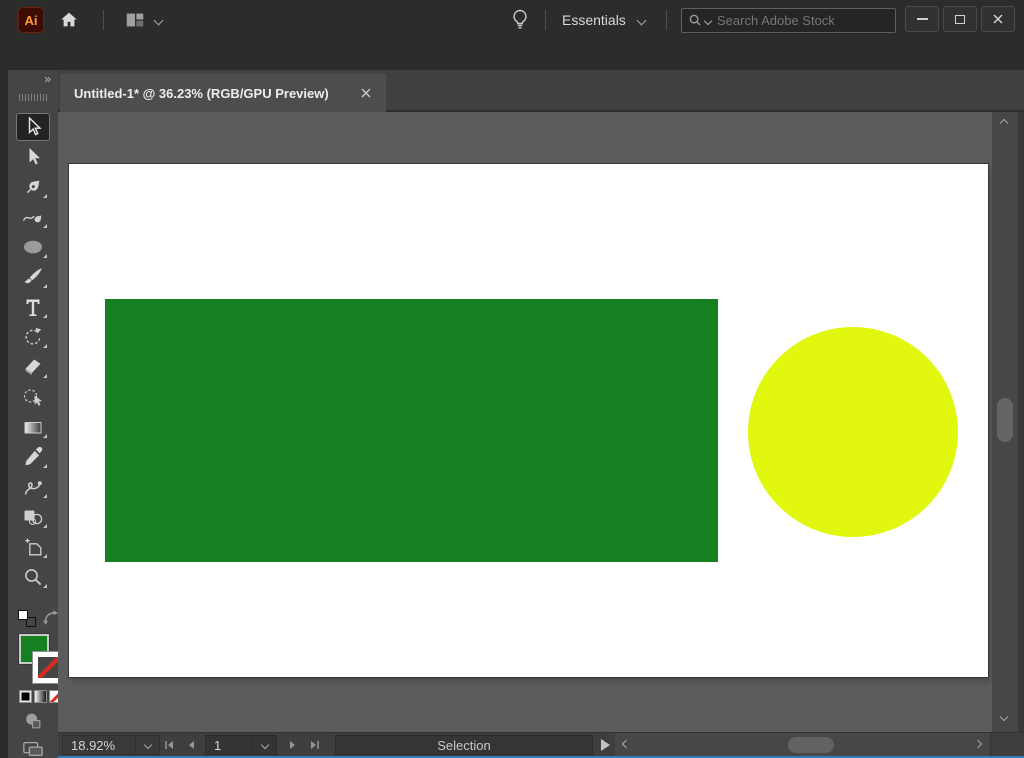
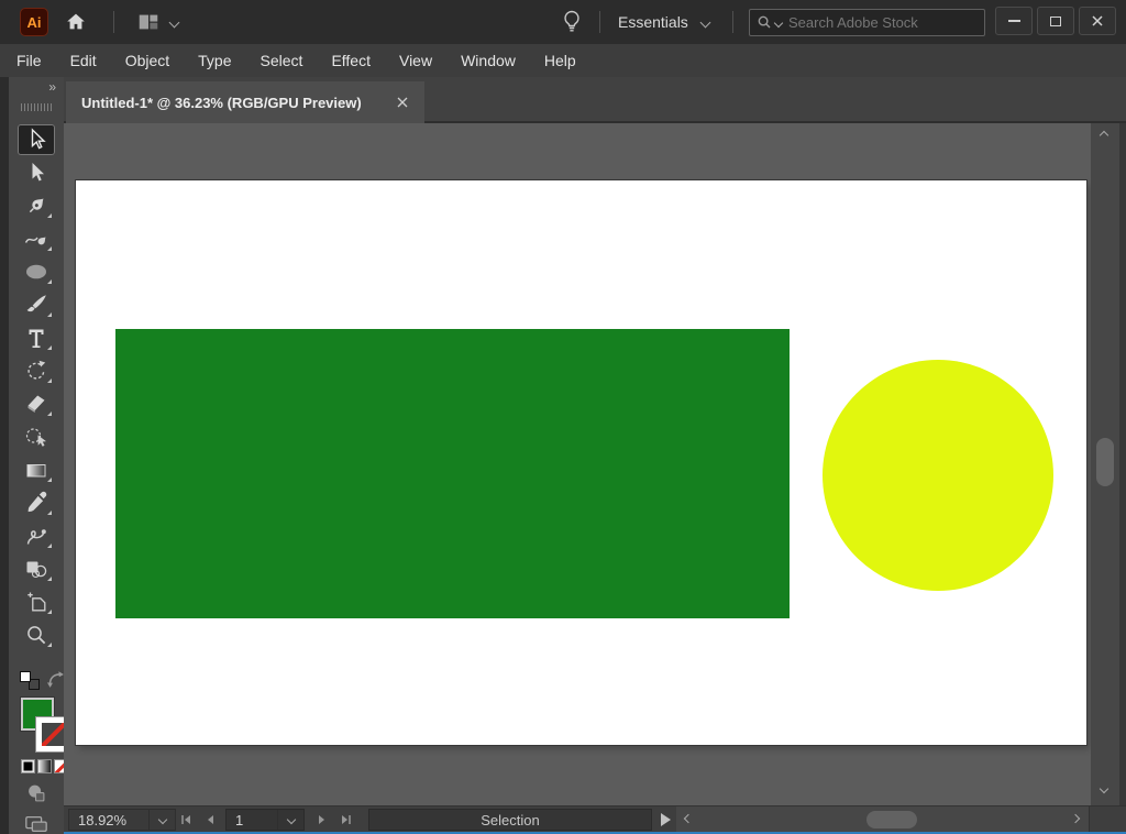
  Ai
  Essentials
  Search Adobe Stock
+ File
+ Edit
+ Object
+ Type
+ Select
+ Effect
+ View
+ Window
+ Help
  Untitled-1* @ 36.23% (RGB/GPU Preview)
  »
  18.92%
  1
  Selection
